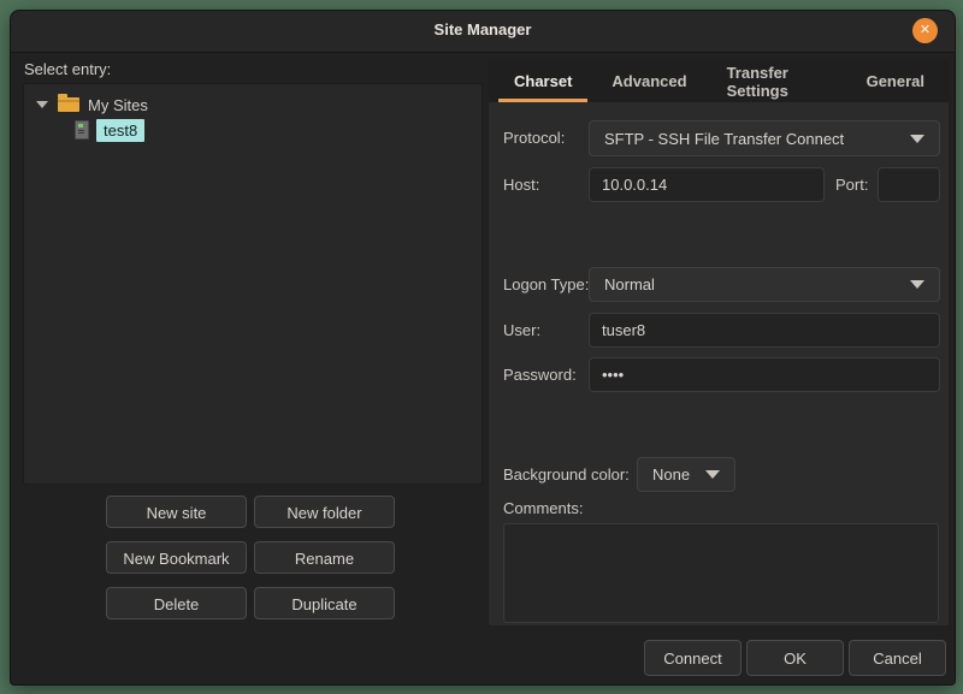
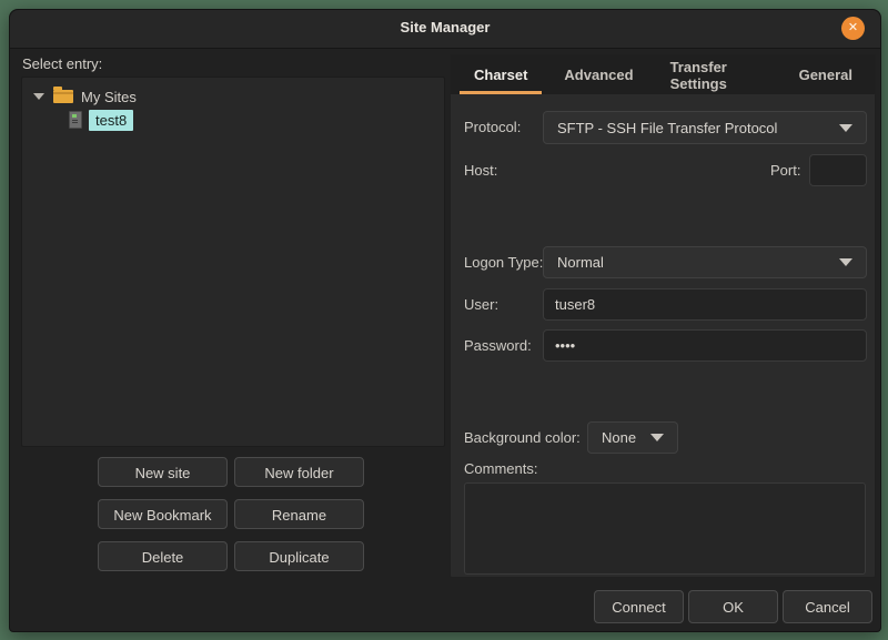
  Site Manager
  ✕
  Select entry:
  My Sites
  test8
  New site
  New folder
  New Bookmark
  Rename
  Delete
  Duplicate
  Charset
  Advanced
  Transfer Settings
  General
  Protocol:
- SFTP - SSH File Transfer Connect
+ SFTP - SSH File Transfer Protocol
  Host:
- 10.0.0.14
  Port:
  Logon Type:
  Normal
  User:
  tuser8
  Password:
  ••••
  Background color:
  None
  Comments:
  Connect
  OK
  Cancel
